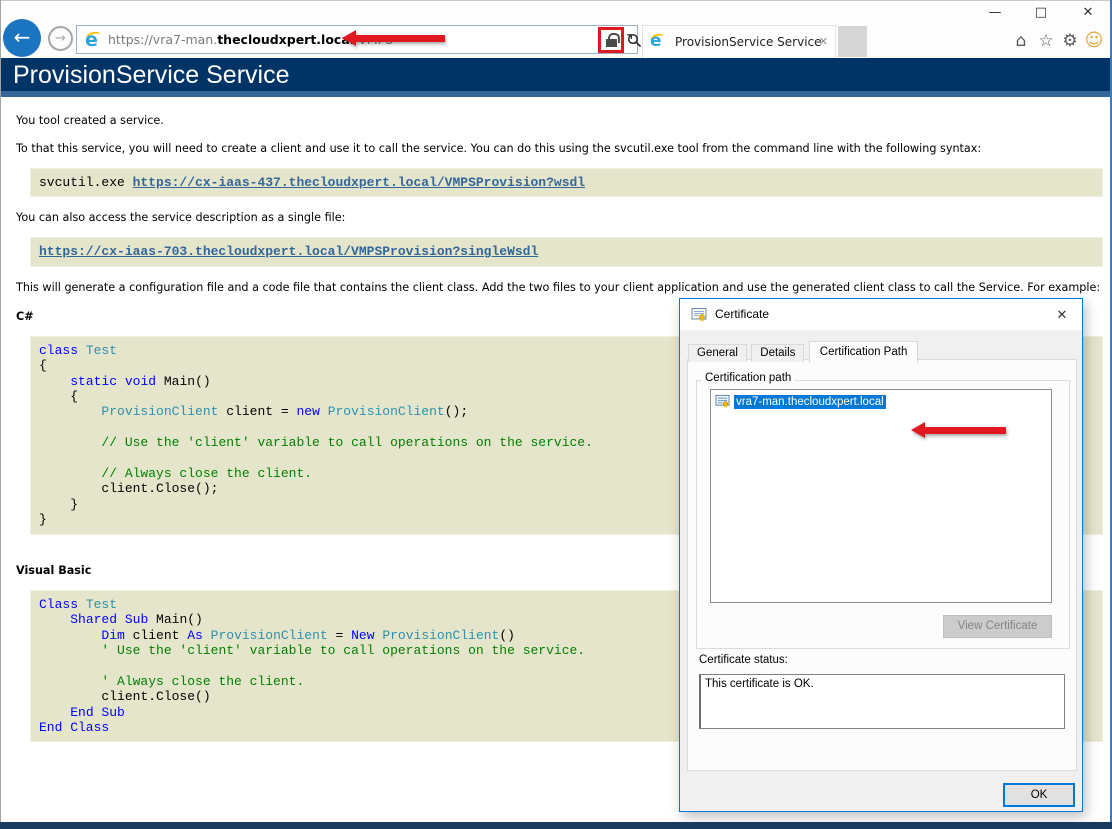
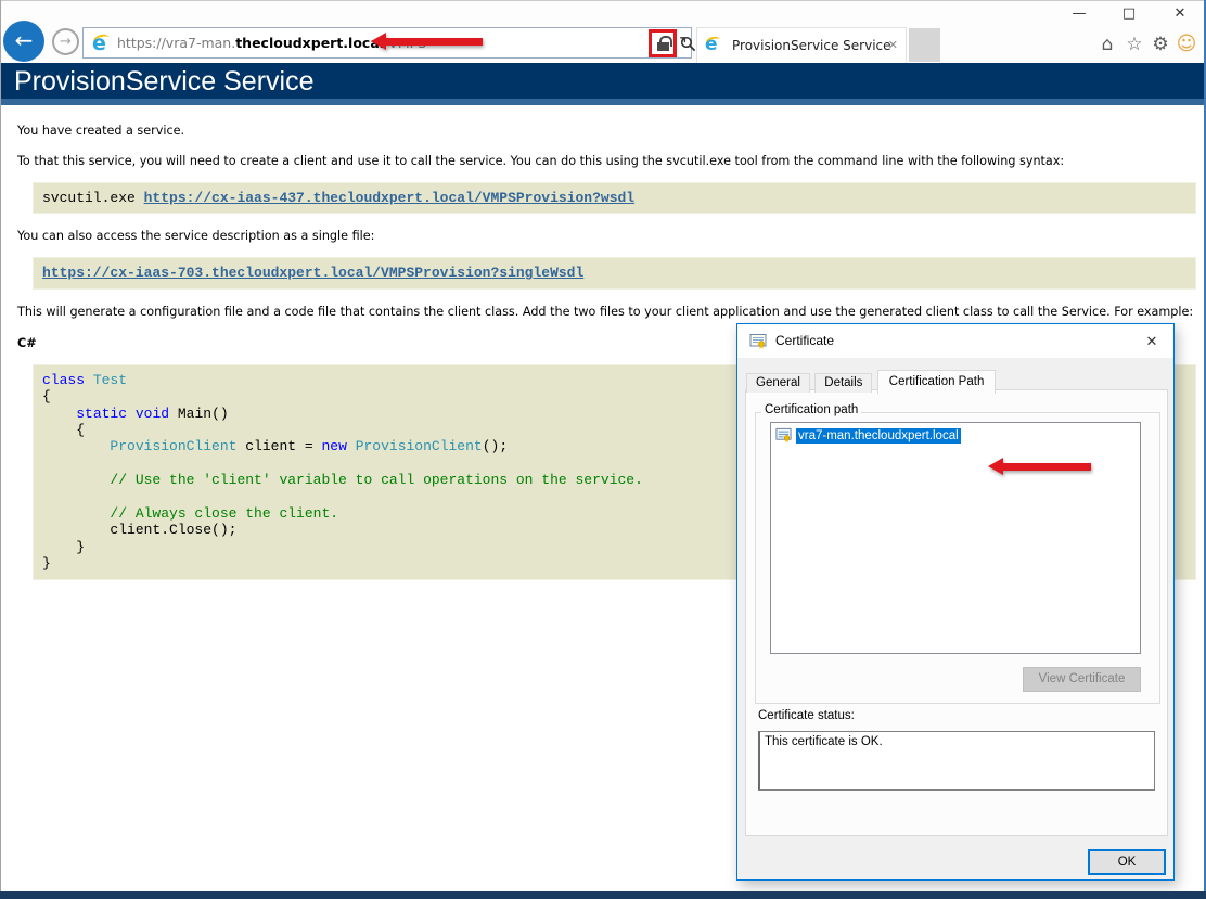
  ←
  →
  e
  https://vra7-man.thecloudxpert.loc
  ↻
  e
  ProvisionService Service
  ✕
  —
  □
  ✕
  ⌂
  ☆
  ⚙
  ☺
  ProvisionService Service
- You tool created a service.
+ You have created a service.
  To that this service, you will need to create a client and use it to call the service. You can do this using the svcutil.exe tool from the command line with the following syntax:
  svcutil.exe https://cx-iaas-437.thecloudxpert.local/VMPSProvision?wsdl
  You can also access the service description as a single file:
  https://cx-iaas-703.thecloudxpert.local/VMPSProvision?singleWsdl
  This will generate a configuration file and a code file that contains the client class. Add the two files to your client application and use the generated client class to call the Service. For example:
  C#
  class Test { static void Main() { ProvisionClient client = new ProvisionClient(); // Use the 'client' variable to call operations on the service. // Always close the client. client.Close(); } }
- Visual Basic
- Class Test Shared Sub Main() Dim client As ProvisionClient = New ProvisionClient() ' Use the 'client' variable to call operations on the service. ' Always close the client. client.Close() End Sub End Class
  Certificate
  ✕
  General Details Certification Path
  Certification path
  vra7-man.thecloudxpert.local
  View Certificate
  Certificate status:
  This certificate is OK.
  OK
